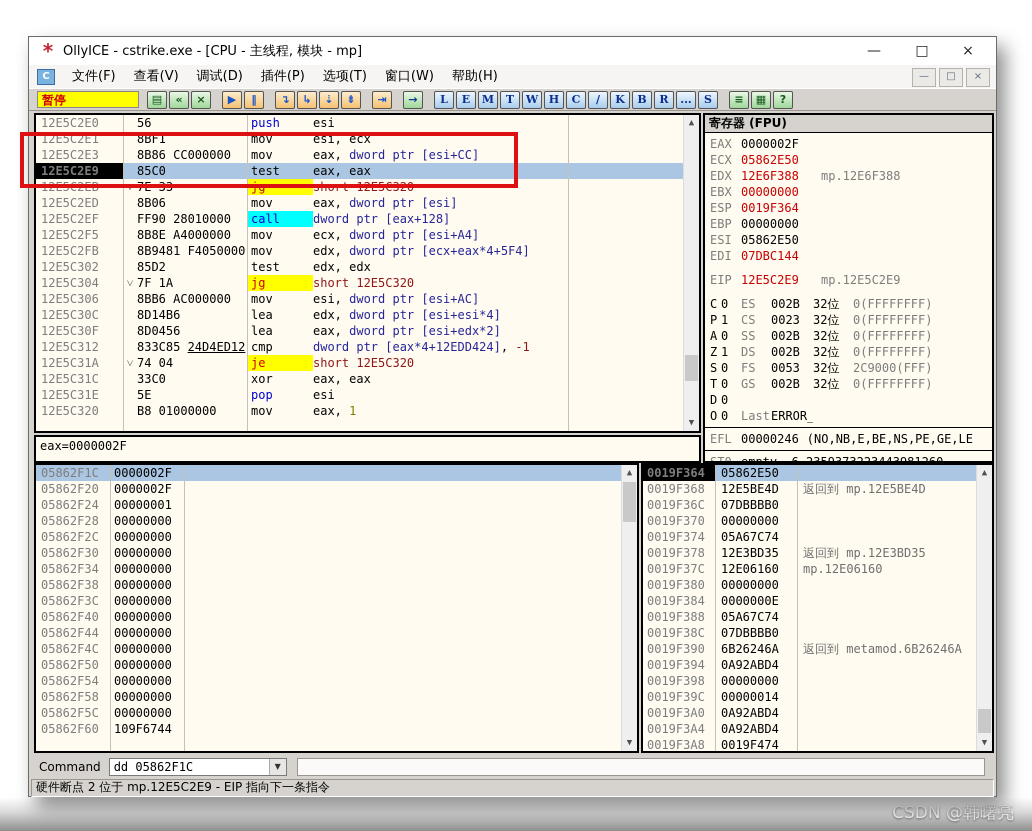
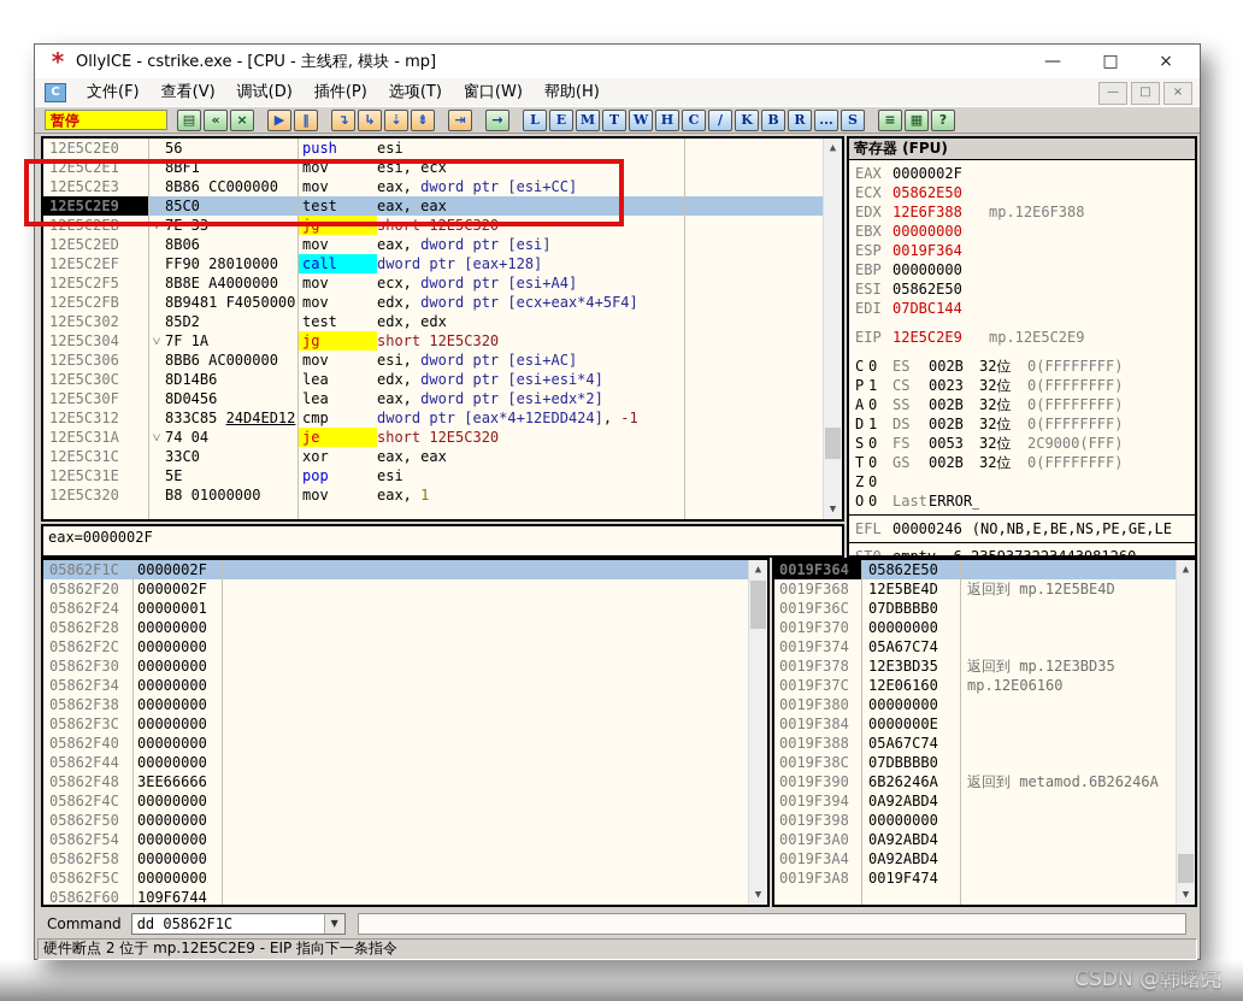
  CSDN @韩曙亮
  *
  OllyICE - cstrike.exe - [CPU - 主线程, 模块 - mp]
  —
  □
  ×
  C
  文件(F)
  查看(V)
  调试(D)
  插件(P)
  选项(T)
  窗口(W)
  帮助(H)
  —
  □
  ×
  暂停
  ▤
  «
  ×
  ▶
  ‖
  ↴
  ↳
  ⇣
  ⇟
  ⇥
  →
  L
  E
  M
  T
  W
  H
  C
  /
  K
  B
  R
  ...
  S
  ≡
  ▦
  ?
  12E5C2E0
  56
  push
  esi
  12E5C2E1
  8BF1
  mov
  esi, ecx
  12E5C2E3
  8B86 CC000000
  mov
  eax, dword ptr [esi+CC]
  12E5C2E9
  85C0
  test
  eax, eax
  12E5C2EB
  ˅
  7E 33
  jg
  short 12E5C320
  12E5C2ED
  8B06
  mov
  eax, dword ptr [esi]
  12E5C2EF
  FF90 28010000
  call
  dword ptr [eax+128]
  12E5C2F5
  8B8E A4000000
  mov
  ecx, dword ptr [esi+A4]
  12E5C2FB
  8B9481 F4050000
  mov
  edx, dword ptr [ecx+eax*4+5F4]
  12E5C302
  85D2
  test
  edx, edx
  12E5C304
  ˅
  7F 1A
  jg
  short 12E5C320
  12E5C306
  8BB6 AC000000
  mov
  esi, dword ptr [esi+AC]
  12E5C30C
  8D14B6
  lea
  edx, dword ptr [esi+esi*4]
  12E5C30F
  8D0456
  lea
  eax, dword ptr [esi+edx*2]
  12E5C312
  833C85 24D4ED12
  cmp
  dword ptr [eax*4+12EDD424], -1
  12E5C31A
  ˅
  74 04
  je
  short 12E5C320
  12E5C31C
  33C0
  xor
  eax, eax
  12E5C31E
  5E
  pop
  esi
  12E5C320
  B8 01000000
  mov
  eax, 1
  ▲
  ▼
  eax=0000002F
  寄存器 (FPU)
  EAX
  0000002F
  ECX
  05862E50
  EDX
  12E6F388
  mp.12E6F388
  EBX
  00000000
  ESP
  0019F364
  EBP
  00000000
  ESI
  05862E50
  EDI
  07DBC144
  EIP
  12E5C2E9
  mp.12E5C2E9
  C
  0
  ES
  002B
  32位
  0(FFFFFFFF)
  P
  1
  CS
  0023
  32位
  0(FFFFFFFF)
  A
  0
  SS
  002B
  32位
  0(FFFFFFFF)
- Z
+ D
  1
  DS
  002B
  32位
  0(FFFFFFFF)
  S
  0
  FS
  0053
  32位
  2C9000(FFF)
  T
  0
  GS
  002B
  32位
  0(FFFFFFFF)
- D
+ Z
  0
  O
  0
  EFL
  00000246
  (NO,NB,E,BE,NS,PE,GE,LE
  05862F1C
  0000002F
  05862F20
  0000002F
  05862F24
  00000001
  05862F28
  00000000
  05862F2C
  00000000
  05862F30
  00000000
  05862F34
  00000000
  05862F38
  00000000
  05862F3C
  00000000
  05862F40
  00000000
  05862F44
  00000000
+ 05862F48
+ 3EE66666
  05862F4C
  00000000
  05862F50
  00000000
  05862F54
  00000000
  05862F58
  00000000
  05862F5C
  00000000
  05862F60
  109F6744
  ▲
  ▼
  0019F364
  05862E50
  0019F368
  12E5BE4D
  返回到 mp.12E5BE4D
  0019F36C
  07DBBBB0
  0019F370
  00000000
  0019F374
  05A67C74
  0019F378
  12E3BD35
  返回到 mp.12E3BD35
  0019F37C
  12E06160
  mp.12E06160
  0019F380
  00000000
  0019F384
  0000000E
  0019F388
  05A67C74
  0019F38C
  07DBBBB0
  0019F390
  6B26246A
  返回到 metamod.6B26246A
  0019F394
  0A92ABD4
  0019F398
  00000000
- 0019F39C
- 00000014
  0019F3A0
  0A92ABD4
  0019F3A4
  0A92ABD4
  0019F3A8
  0019F474
  ▲
  ▼
  Command
  dd 05862F1C
  ▼
  硬件断点 2 位于 mp.12E5C2E9 - EIP 指向下一条指令
